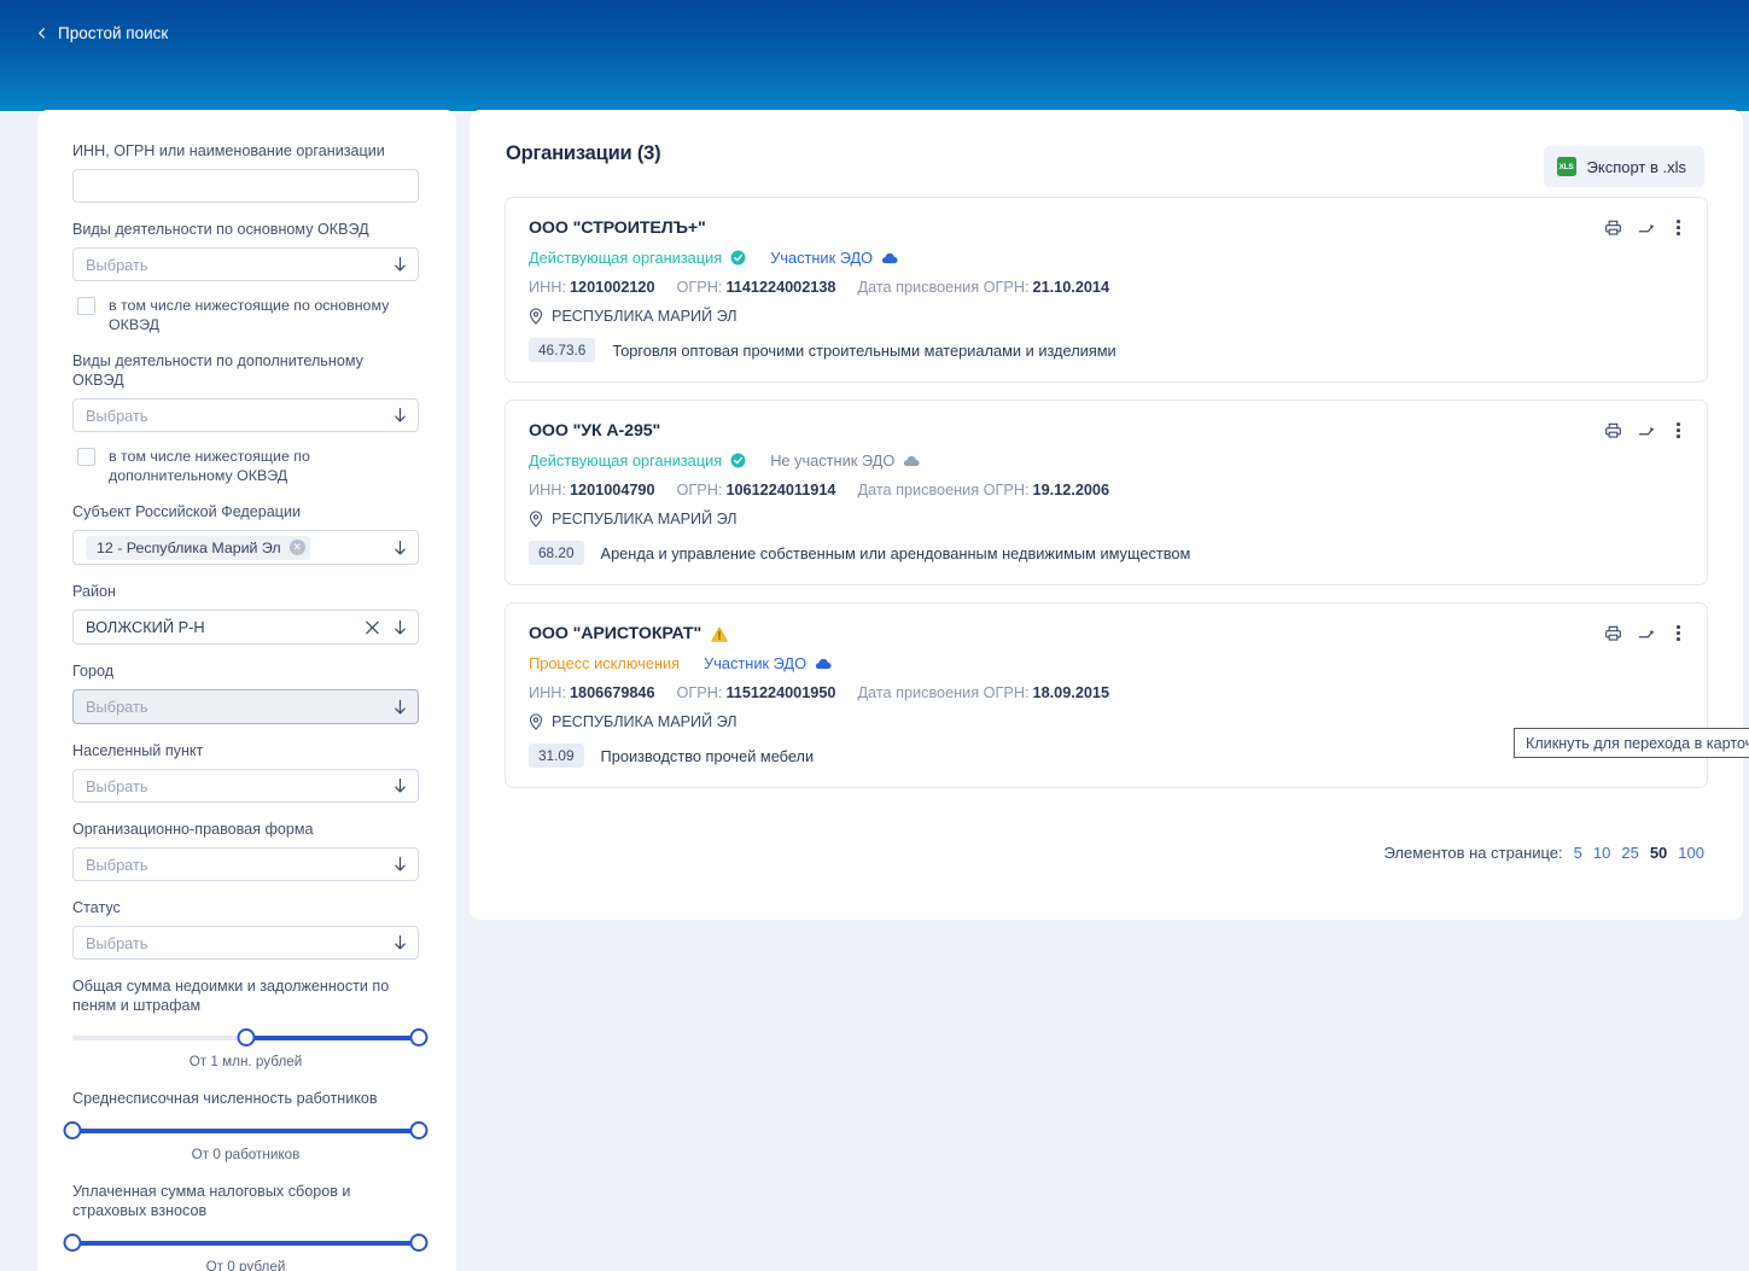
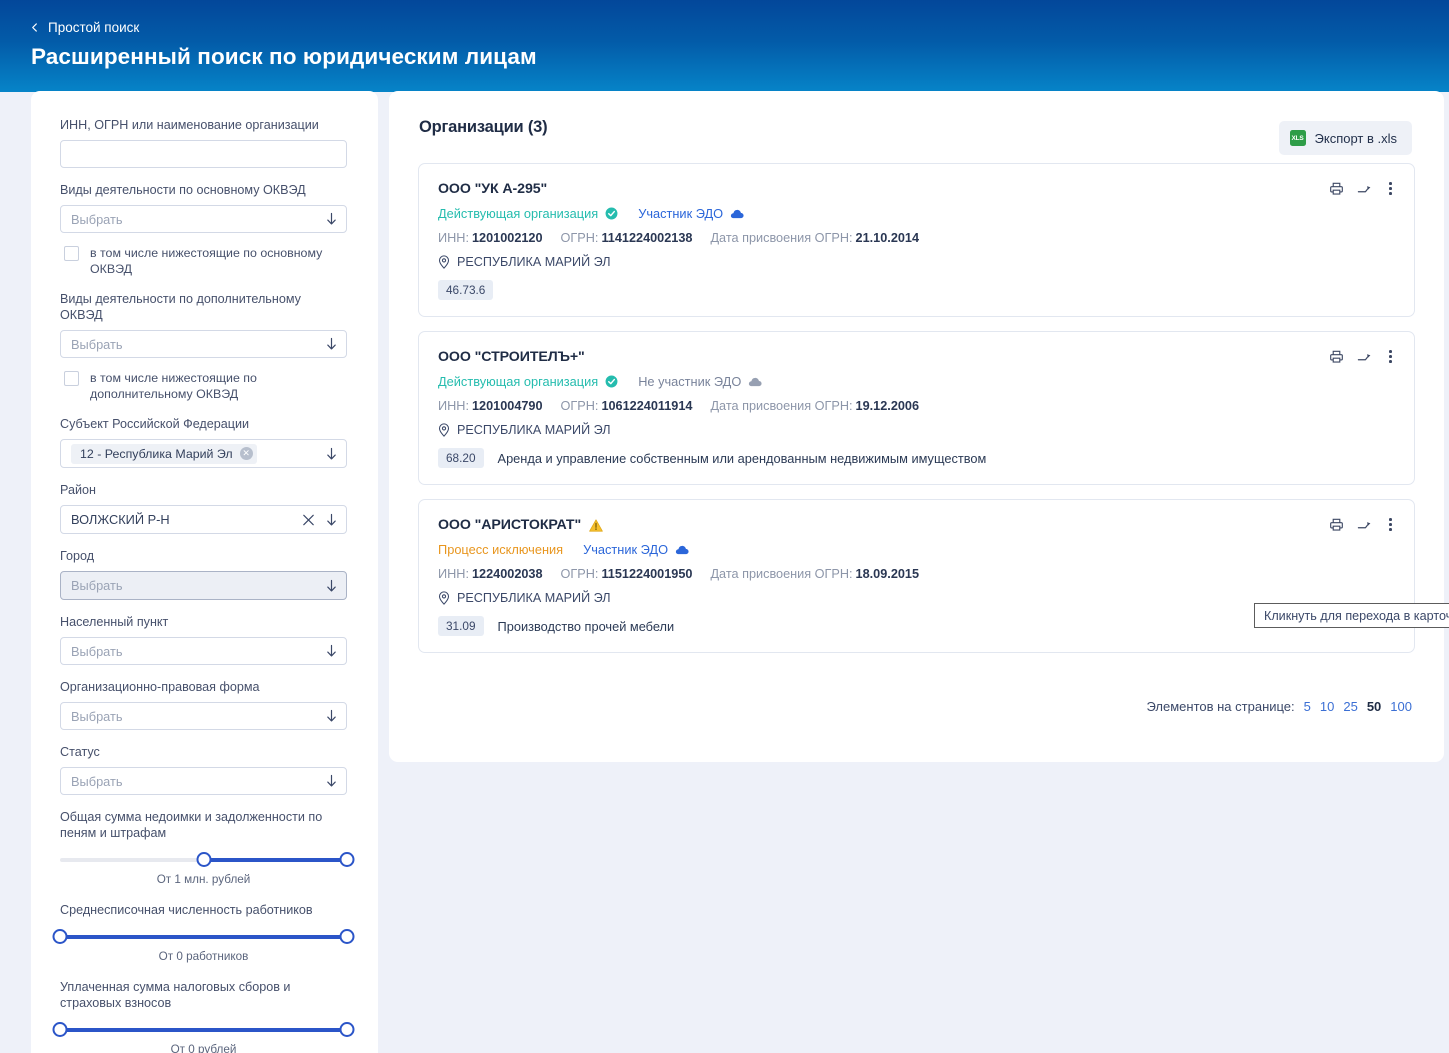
  Простой поиск
+ Расширенный поиск по юридическим лицам
  ИНН, ОГРН или наименование организации
  Виды деятельности по основному ОКВЭД
  Выбрать
  в том числе нижестоящие по основному ОКВЭД
  Виды деятельности по дополнительному ОКВЭД
  Выбрать
  в том числе нижестоящие по дополнительному ОКВЭД
  Субъект Российской Федерации
  12 - Республика Марий Эл
  ✕
  Район
  ВОЛЖСКИЙ Р-Н
  Город
  Выбрать
  Населенный пункт
  Выбрать
  Организационно-правовая форма
  Выбрать
  Статус
  Выбрать
  Общая сумма недоимки и задолженности по пеням и штрафам
  От 1 млн. рублей
  Среднесписочная численность работников
  От 0 работников
  Уплаченная сумма налоговых сборов и страховых взносов
  От 0 рублей
  Организации (3)
  Экспорт в .xls
- ООО "СТРОИТЕЛЪ+"
+ ООО "УК А-295"
  Действующая организация
  Участник ЭДО
  ИНН:
  1201002120
  ОГРН:
  1141224002138
  Дата присвоения ОГРН:
  21.10.2014
  РЕСПУБЛИКА МАРИЙ ЭЛ
  46.73.6
- Торговля оптовая прочими строительными материалами и изделиями
- ООО "УК А-295"
+ ООО "СТРОИТЕЛЪ+"
  Действующая организация
  Не участник ЭДО
  ИНН:
  1201004790
  ОГРН:
  1061224011914
  Дата присвоения ОГРН:
  19.12.2006
  РЕСПУБЛИКА МАРИЙ ЭЛ
  68.20
  Аренда и управление собственным или арендованным недвижимым имуществом
  ООО "АРИСТОКРАТ"
  Процесс исключения
  Участник ЭДО
  ИНН:
- 1806679846
+ 1224002038
  ОГРН:
  1151224001950
  Дата присвоения ОГРН:
  18.09.2015
  РЕСПУБЛИКА МАРИЙ ЭЛ
  31.09
  Производство прочей мебели
  Элементов на странице:
  5
  10
  25
  50
  100
  Кликнуть для перехода в карто
